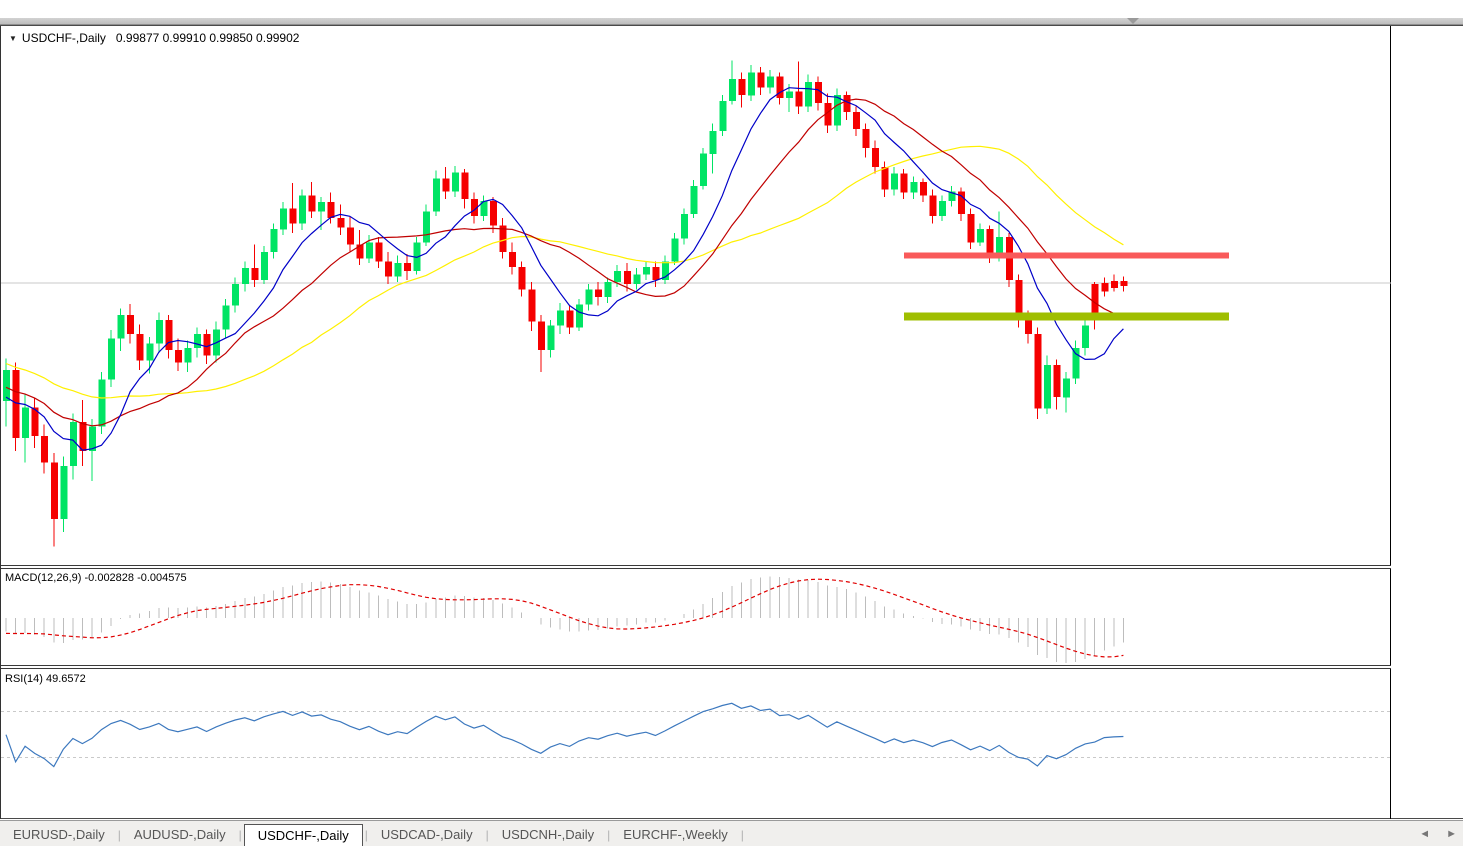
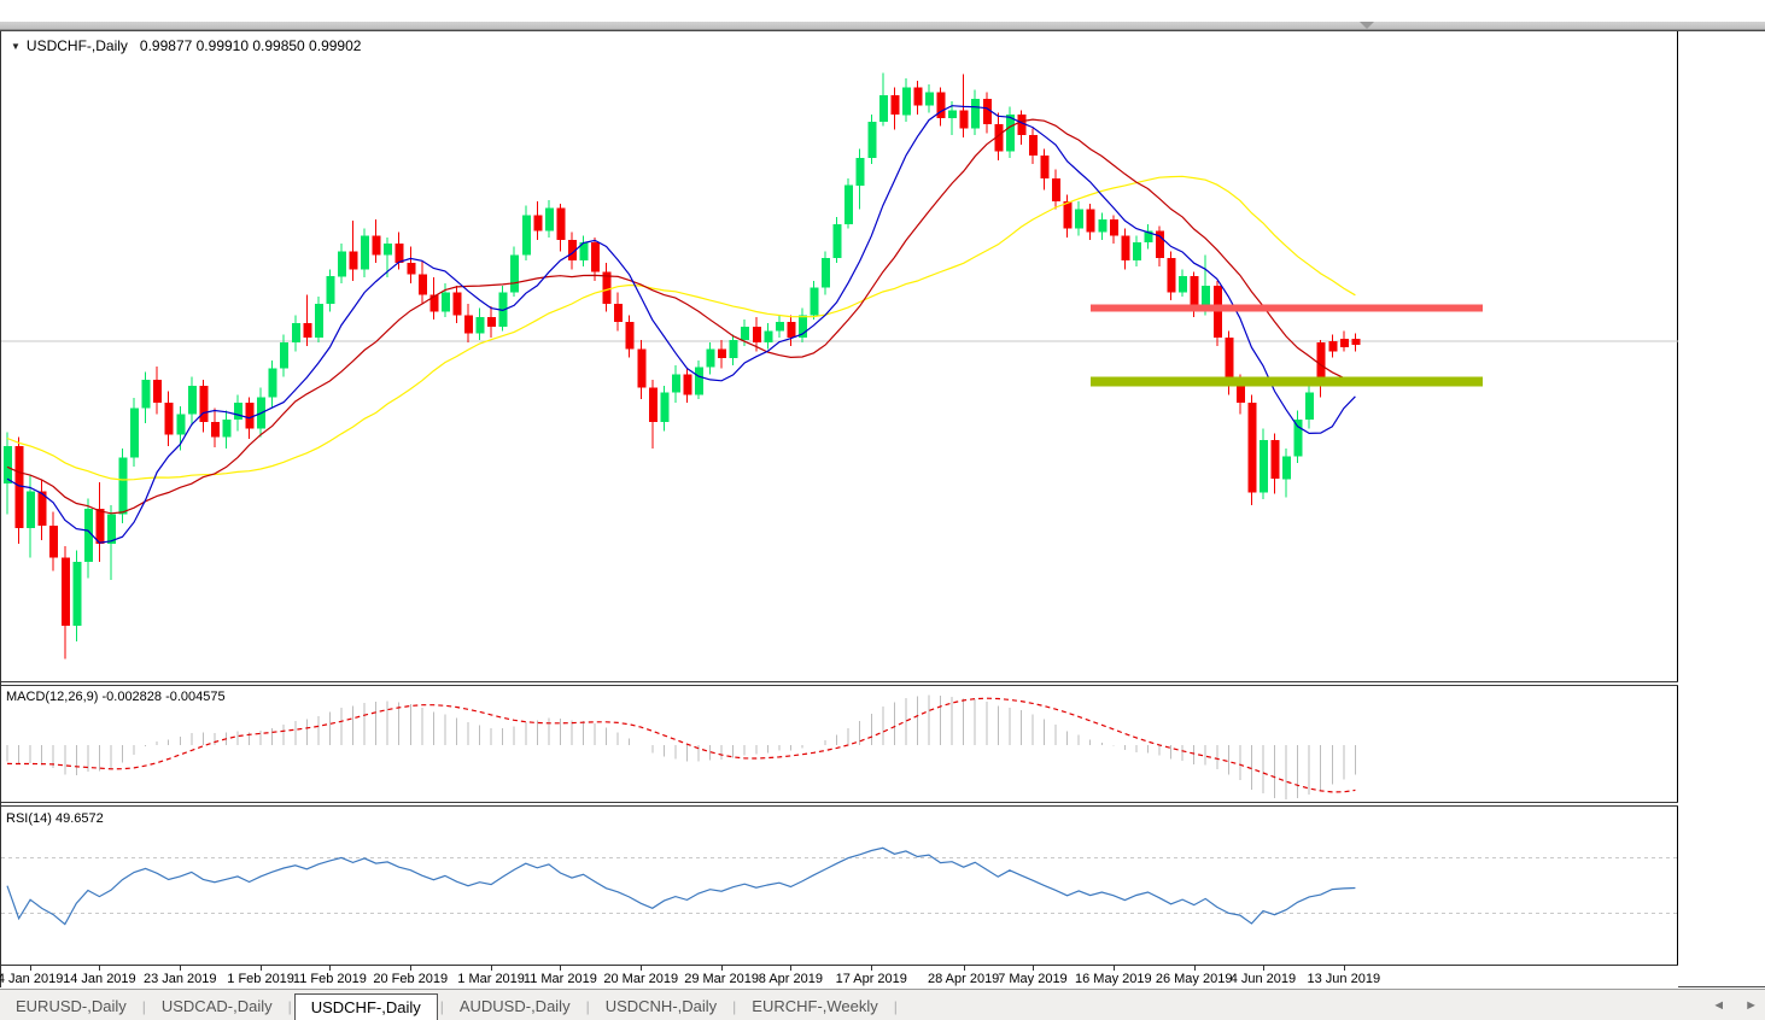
+ 4 Jan 2019
+ 14 Jan 2019
+ 23 Jan 2019
+ 1 Feb 2019
+ 11 Feb 2019
+ 20 Feb 2019
+ 1 Mar 2019
+ 11 Mar 2019
+ 20 Mar 2019
+ 29 Mar 2019
+ 8 Apr 2019
+ 17 Apr 2019
+ 28 Apr 2019
+ 7 May 2019
+ 16 May 2019
+ 26 May 2019
+ 4 Jun 2019
+ 13 Jun 2019
  ▼ USDCHF-,Daily 0.99877 0.99910 0.99850 0.99902
  MACD(12,26,9) -0.002828 -0.004575
  RSI(14) 49.6572
  EURUSD-,Daily
  |
- AUDUSD-,Daily
+ USDCAD-,Daily
  |
  USDCHF-,Daily
  |
- USDCAD-,Daily
+ AUDUSD-,Daily
  |
  USDCNH-,Daily
  |
  EURCHF-,Weekly
  |
  ◄
  ►
